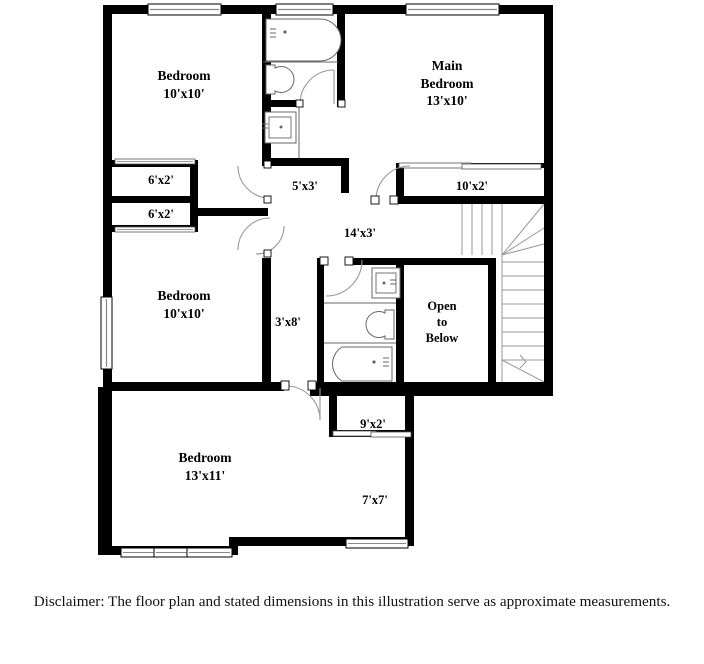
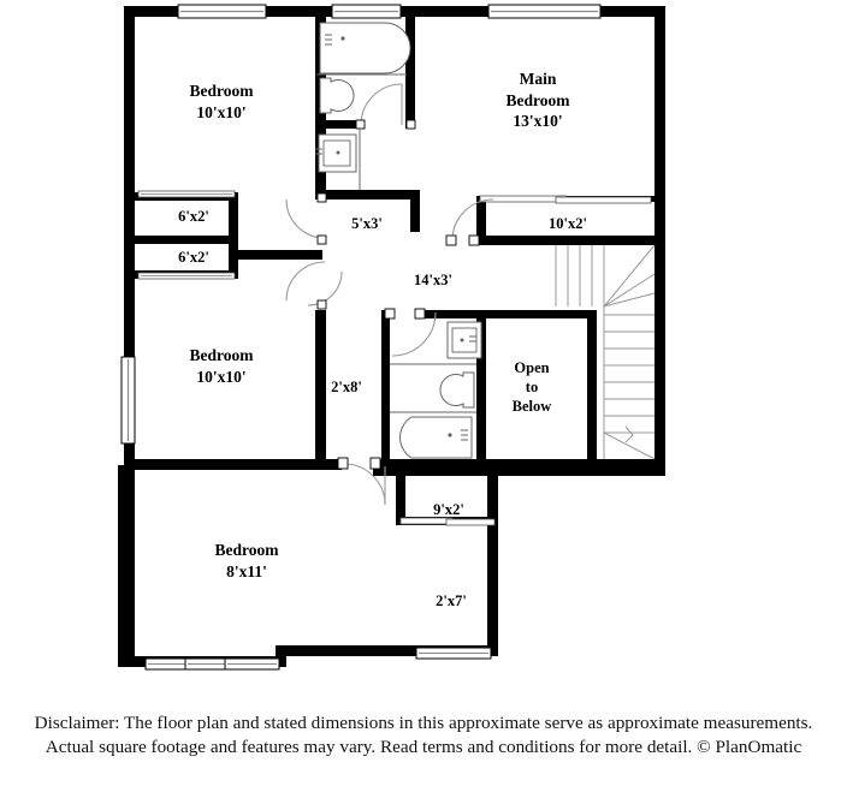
  Bedroom
  10'x10'
  Main
  Bedroom
  13'x10'
  Bedroom
  10'x10'
  Bedroom
- 13'x11'
+ 8'x11'
  6'x2'
  6'x2'
  10'x2'
  9'x2'
  5'x3'
  14'x3'
- 3'x8'
+ 2'x8'
- 7'x7'
+ 2'x7'
  Open
  to
  Below
- Disclaimer: The floor plan and stated dimensions in this illustration serve as approximate measurements.
+ Disclaimer: The floor plan and stated dimensions in this approximate serve as approximate measurements.
+ Actual square footage and features may vary. Read terms and conditions for more detail. © PlanOmatic
